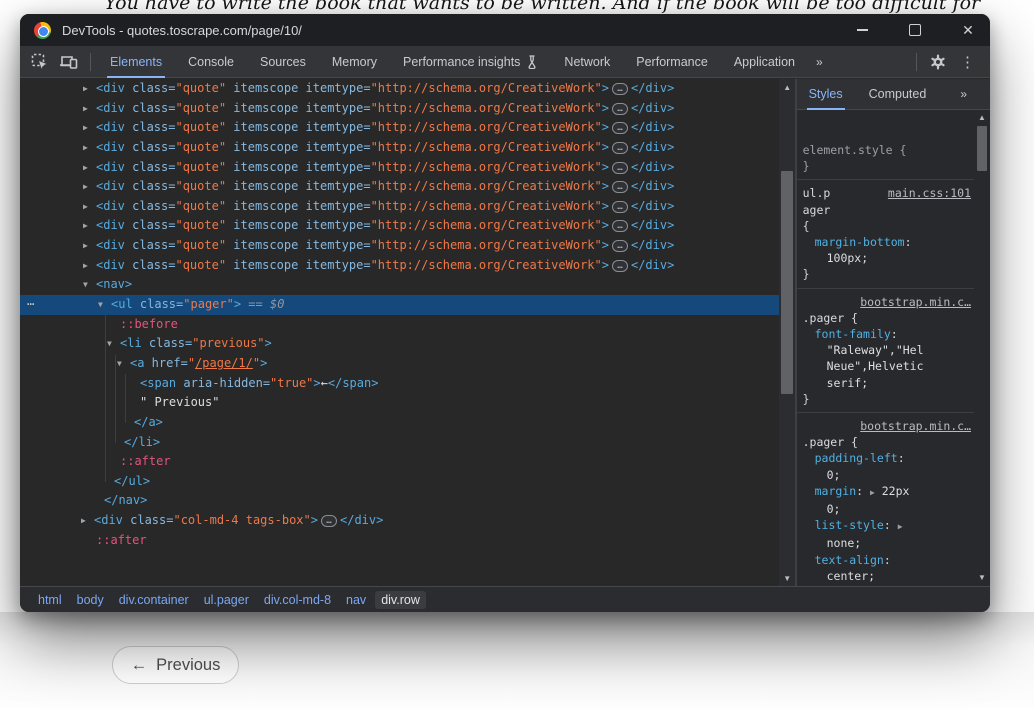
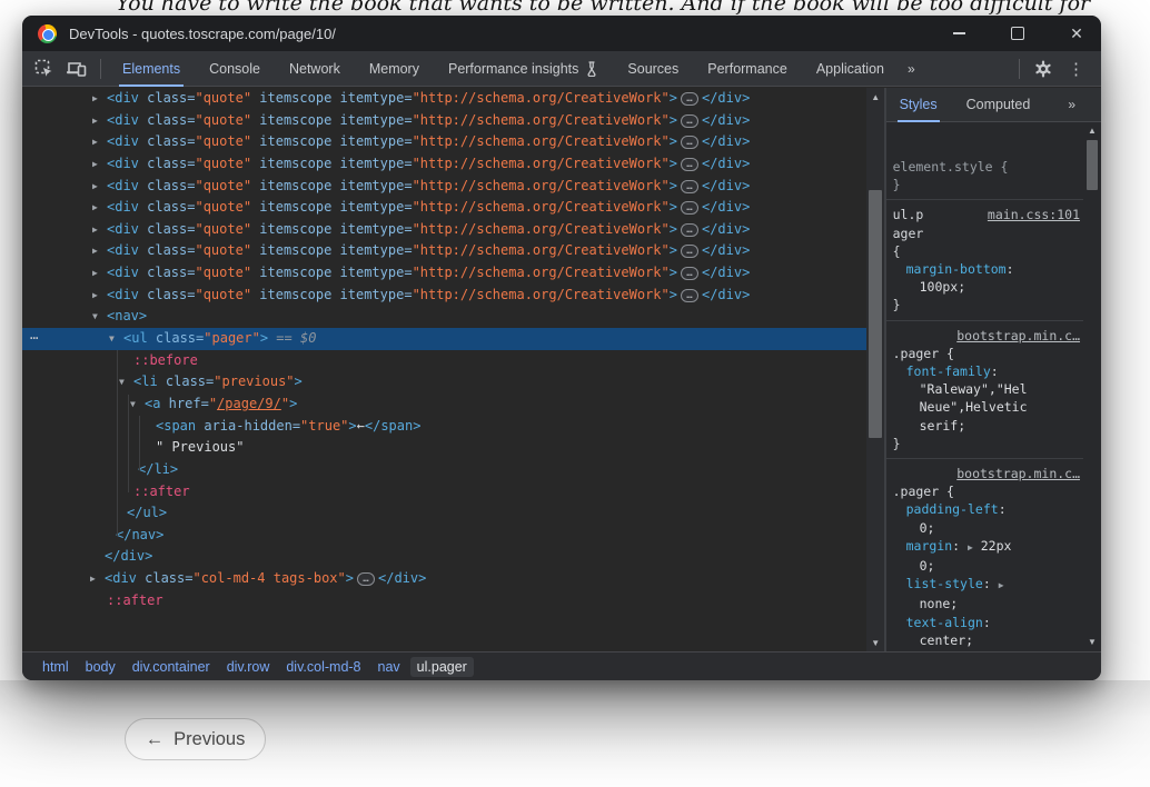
  “You have to write the book that wants to be written. And if the book will be too difficult for
  ←
  Previous
  DevTools - quotes.toscrape.com/page/10/
  ✕
  Elements
  Console
- Sources
+ Network
  Memory
  Performance insights
- Network
+ Sources
  Performance
  Application
  »
  ⋮
  ▶
  <div class="quote" itemscope itemtype="http://schema.org/CreativeWork"> … </div>
  ▶
  <div class="quote" itemscope itemtype="http://schema.org/CreativeWork"> … </div>
  ▶
  <div class="quote" itemscope itemtype="http://schema.org/CreativeWork"> … </div>
  ▶
  <div class="quote" itemscope itemtype="http://schema.org/CreativeWork"> … </div>
  ▶
  <div class="quote" itemscope itemtype="http://schema.org/CreativeWork"> … </div>
  ▶
  <div class="quote" itemscope itemtype="http://schema.org/CreativeWork"> … </div>
  ▶
  <div class="quote" itemscope itemtype="http://schema.org/CreativeWork"> … </div>
  ▶
  <div class="quote" itemscope itemtype="http://schema.org/CreativeWork"> … </div>
  ▶
  <div class="quote" itemscope itemtype="http://schema.org/CreativeWork"> … </div>
  ▶
  <div class="quote" itemscope itemtype="http://schema.org/CreativeWork"> … </div>
  ▼
  <nav>
  ⋯
  ▼
  <ul class="pager"> == $0
  ::before
  ▼
  <li class="previous">
  ▼
- <a href="/page/1/">
+ <a href="/page/9/">
  <span aria-hidden="true">←</span>
  " Previous"
- </a>
  </li>
  ::after
  </ul>
  </nav>
+ </div>
  ▶
  <div class="col-md-4 tags-box"> … </div>
  ::after
  ▲
  ▼
  Styles
  Computed
  »
  element.style {
  }
  main.css:101
  ul.p
  ager
  {
  margin-bottom:
  100px;
  }
  bootstrap.min.c…
  .pager {
  font-family:
  "Raleway","Hel
  Neue",Helvetic
  serif;
  }
  bootstrap.min.c…
  .pager {
  padding-left:
  0;
  margin: ▶ 22px
  0;
  list-style: ▶
  none;
  text-align:
  center;
  ▲
  ▼
  html
  body
  div.container
- ul.pager
+ div.row
  div.col-md-8
  nav
- div.row
+ ul.pager
